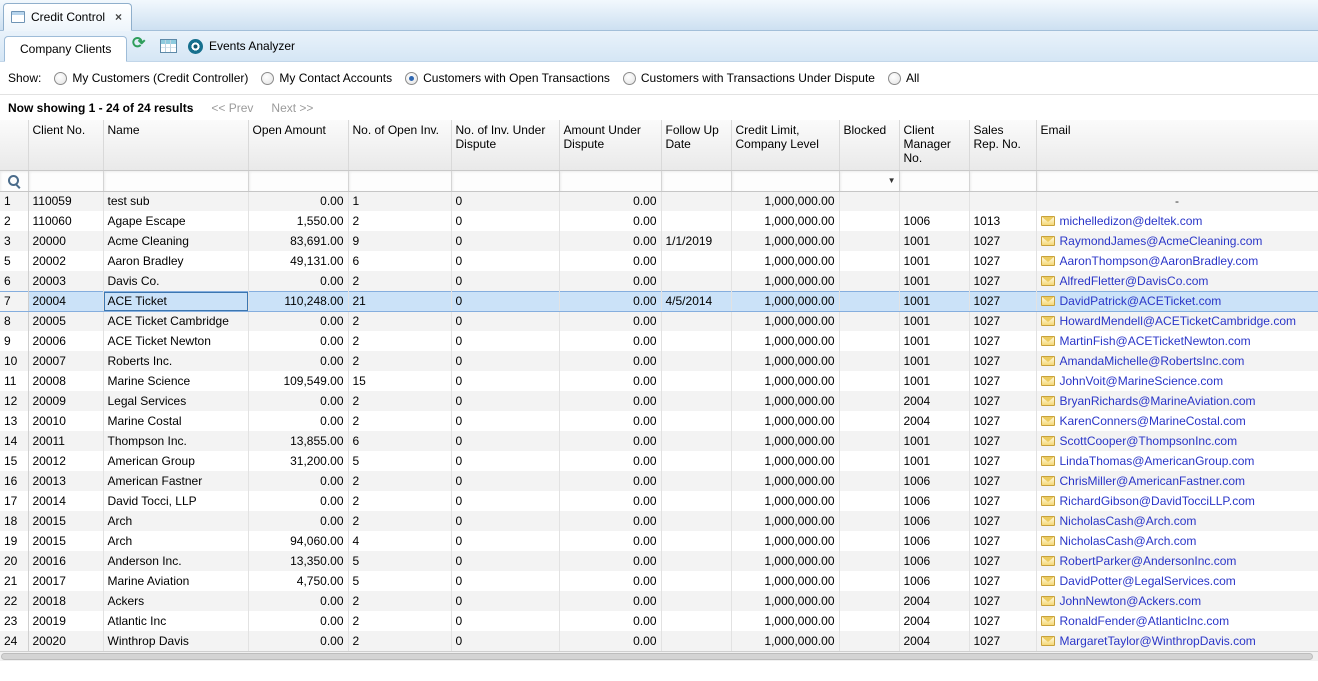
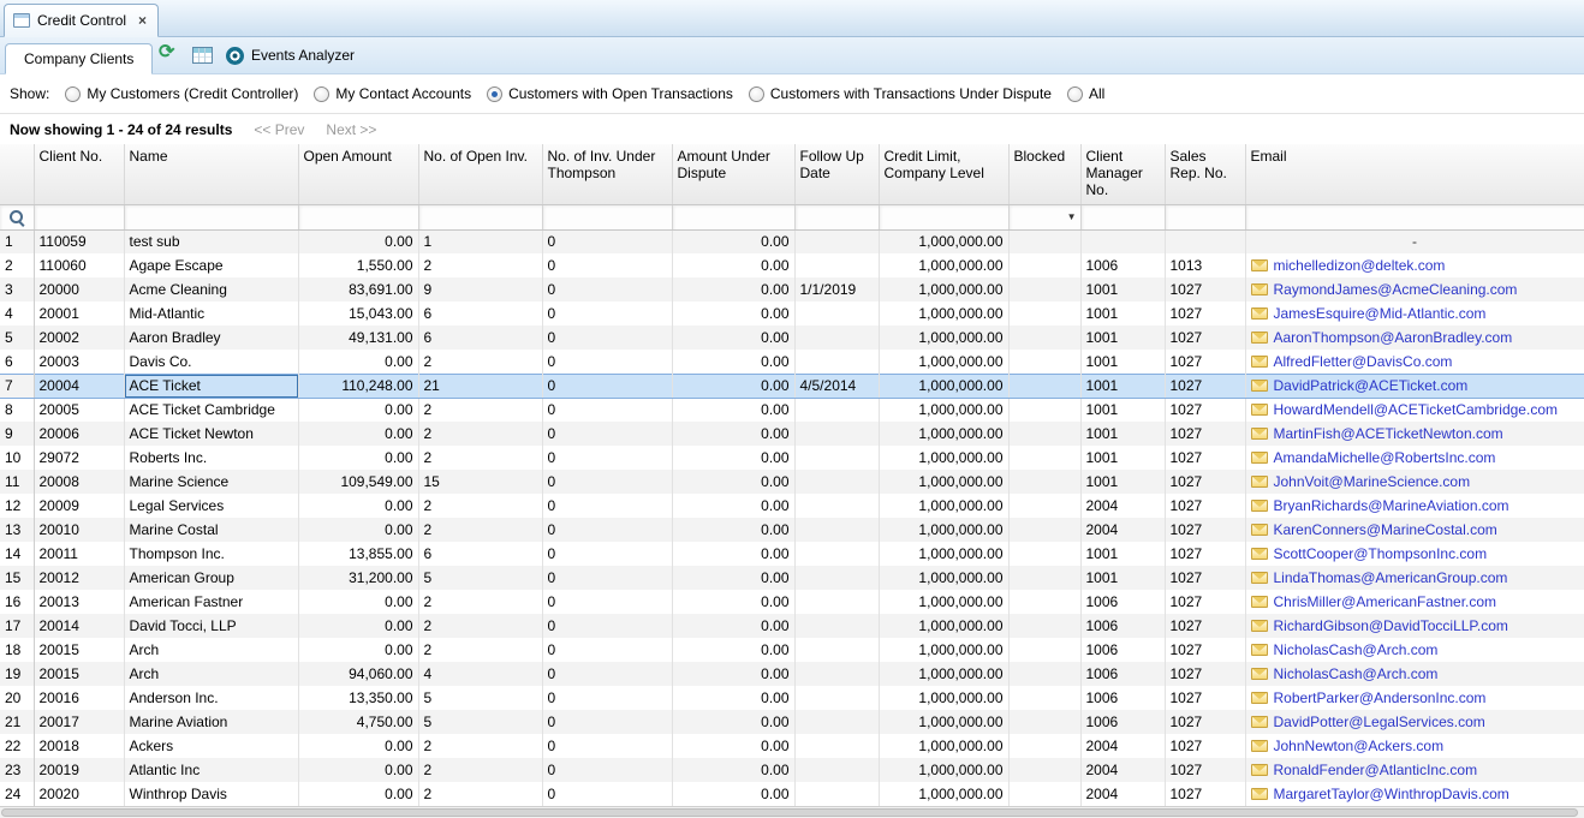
  Credit Control
  ×
  Company Clients
  ⟳
  Events Analyzer
  Show:
  My Customers (Credit Controller)
  My Contact Accounts
  Customers with Open Transactions
  Customers with Transactions Under Dispute
  All
  Now showing 1 - 24 of 24 results
  << Prev
  Next >>
- 	Client No.	Name	Open Amount	No. of Open Inv.	No. of Inv. Under Dispute	Amount Under Dispute	Follow Up Date	Credit Limit, Company Level	Blocked	Client Manager No.	Sales Rep. No.	Email
+ 	Client No.	Name	Open Amount	No. of Open Inv.	No. of Inv. Under Thompson	Amount Under Dispute	Follow Up Date	Credit Limit, Company Level	Blocked	Client Manager No.	Sales Rep. No.	Email
  									▼
  1	110059	test sub	0.00	1	0	0.00		1,000,000.00				-
  2	110060	Agape Escape	1,550.00	2	0	0.00		1,000,000.00		1006	1013	michelledizon@deltek.com
  3	20000	Acme Cleaning	83,691.00	9	0	0.00	1/1/2019	1,000,000.00		1001	1027	RaymondJames@AcmeCleaning.com
+ 4	20001	Mid-Atlantic	15,043.00	6	0	0.00		1,000,000.00		1001	1027	JamesEsquire@Mid-Atlantic.com
  5	20002	Aaron Bradley	49,131.00	6	0	0.00		1,000,000.00		1001	1027	AaronThompson@AaronBradley.com
  6	20003	Davis Co.	0.00	2	0	0.00		1,000,000.00		1001	1027	AlfredFletter@DavisCo.com
  7	20004	ACE Ticket	110,248.00	21	0	0.00	4/5/2014	1,000,000.00		1001	1027	DavidPatrick@ACETicket.com
  8	20005	ACE Ticket Cambridge	0.00	2	0	0.00		1,000,000.00		1001	1027	HowardMendell@ACETicketCambridge.com
  9	20006	ACE Ticket Newton	0.00	2	0	0.00		1,000,000.00		1001	1027	MartinFish@ACETicketNewton.com
- 10	20007	Roberts Inc.	0.00	2	0	0.00		1,000,000.00		1001	1027	AmandaMichelle@RobertsInc.com
+ 10	29072	Roberts Inc.	0.00	2	0	0.00		1,000,000.00		1001	1027	AmandaMichelle@RobertsInc.com
  11	20008	Marine Science	109,549.00	15	0	0.00		1,000,000.00		1001	1027	JohnVoit@MarineScience.com
  12	20009	Legal Services	0.00	2	0	0.00		1,000,000.00		2004	1027	BryanRichards@MarineAviation.com
  13	20010	Marine Costal	0.00	2	0	0.00		1,000,000.00		2004	1027	KarenConners@MarineCostal.com
  14	20011	Thompson Inc.	13,855.00	6	0	0.00		1,000,000.00		1001	1027	ScottCooper@ThompsonInc.com
  15	20012	American Group	31,200.00	5	0	0.00		1,000,000.00		1001	1027	LindaThomas@AmericanGroup.com
  16	20013	American Fastner	0.00	2	0	0.00		1,000,000.00		1006	1027	ChrisMiller@AmericanFastner.com
  17	20014	David Tocci, LLP	0.00	2	0	0.00		1,000,000.00		1006	1027	RichardGibson@DavidTocciLLP.com
  18	20015	Arch	0.00	2	0	0.00		1,000,000.00		1006	1027	NicholasCash@Arch.com
  19	20015	Arch	94,060.00	4	0	0.00		1,000,000.00		1006	1027	NicholasCash@Arch.com
  20	20016	Anderson Inc.	13,350.00	5	0	0.00		1,000,000.00		1006	1027	RobertParker@AndersonInc.com
  21	20017	Marine Aviation	4,750.00	5	0	0.00		1,000,000.00		1006	1027	DavidPotter@LegalServices.com
  22	20018	Ackers	0.00	2	0	0.00		1,000,000.00		2004	1027	JohnNewton@Ackers.com
  23	20019	Atlantic Inc	0.00	2	0	0.00		1,000,000.00		2004	1027	RonaldFender@AtlanticInc.com
  24	20020	Winthrop Davis	0.00	2	0	0.00		1,000,000.00		2004	1027	MargaretTaylor@WinthropDavis.com
